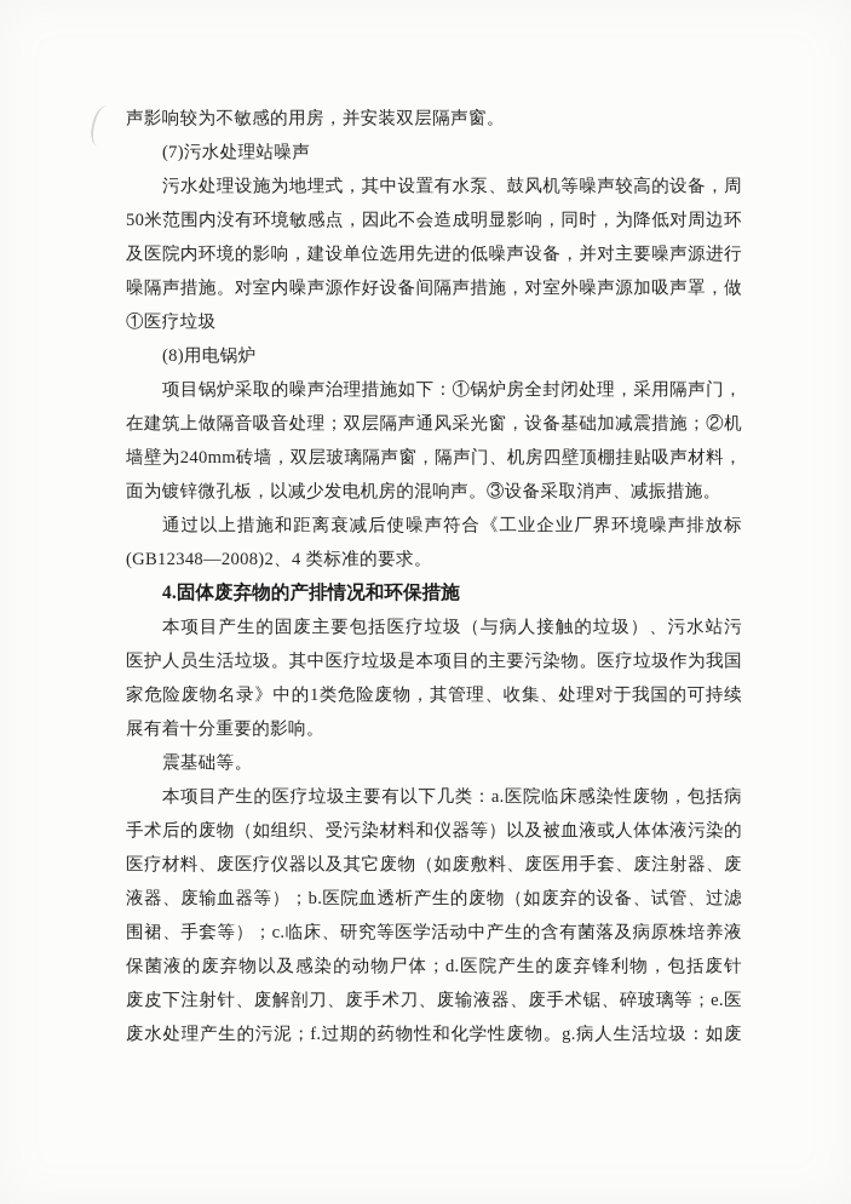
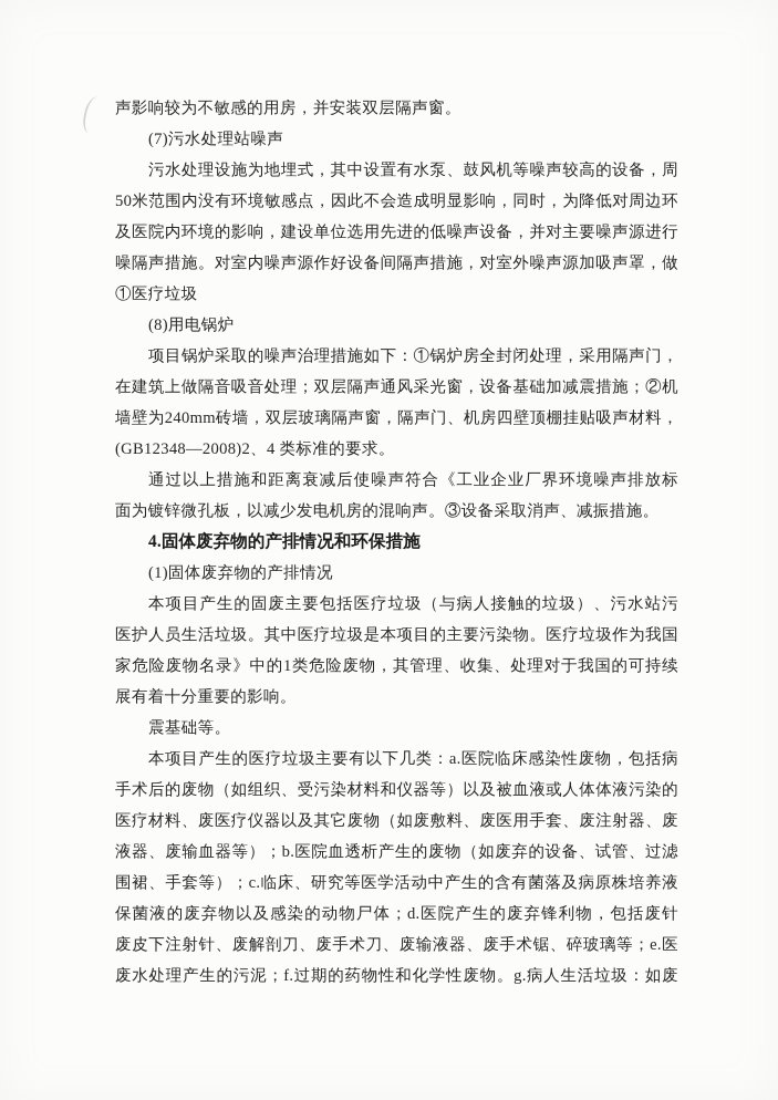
  声影响较为不敏感的用房，并安装双层隔声窗。
  (7)污水处理站噪声
  污水处理设施为地埋式，其中设置有水泵、鼓风机等噪声较高的设备，周
  50米范围内没有环境敏感点，因此不会造成明显影响，同时，为降低对周边环
  及医院内环境的影响，建设单位选用先进的低噪声设备，并对主要噪声源进行
  噪隔声措施。对室内噪声源作好设备间隔声措施，对室外噪声源加吸声罩，做
  ①医疗垃圾
  (8)用电锅炉
  项目锅炉采取的噪声治理措施如下：①锅炉房全封闭处理，采用隔声门，
  在建筑上做隔音吸音处理；双层隔声通风采光窗，设备基础加减震措施；②机
  墙壁为240mm砖墙，双层玻璃隔声窗，隔声门、机房四壁顶棚挂贴吸声材料，
- 面为镀锌微孔板，以减少发电机房的混响声。③设备采取消声、减振措施。
+ (GB12348—2008)2、4 类标准的要求。
  通过以上措施和距离衰减后使噪声符合《工业企业厂界环境噪声排放标
- (GB12348—2008)2、4 类标准的要求。
+ 面为镀锌微孔板，以减少发电机房的混响声。③设备采取消声、减振措施。
  4.固体废弃物的产排情况和环保措施
+ (1)固体废弃物的产排情况
  本项目产生的固废主要包括医疗垃圾（与病人接触的垃圾）、污水站污
  医护人员生活垃圾。其中医疗垃圾是本项目的主要污染物。医疗垃圾作为我国
  家危险废物名录》中的1类危险废物，其管理、收集、处理对于我国的可持续
  展有着十分重要的影响。
  震基础等。
  本项目产生的医疗垃圾主要有以下几类：a.医院临床感染性废物，包括病
  手术后的废物（如组织、受污染材料和仪器等）以及被血液或人体体液污染的
  医疗材料、废医疗仪器以及其它废物（如废敷料、废医用手套、废注射器、废
  液器、废输血器等）；b.医院血透析产生的废物（如废弃的设备、试管、过滤
  围裙、手套等）；c.临床、研究等医学活动中产生的含有菌落及病原株培养液
  保菌液的废弃物以及感染的动物尸体；d.医院产生的废弃锋利物，包括废针
  废皮下注射针、废解剖刀、废手术刀、废输液器、废手术锯、碎玻璃等；e.医
  废水处理产生的污泥；f.过期的药物性和化学性废物。g.病人生活垃圾：如废
